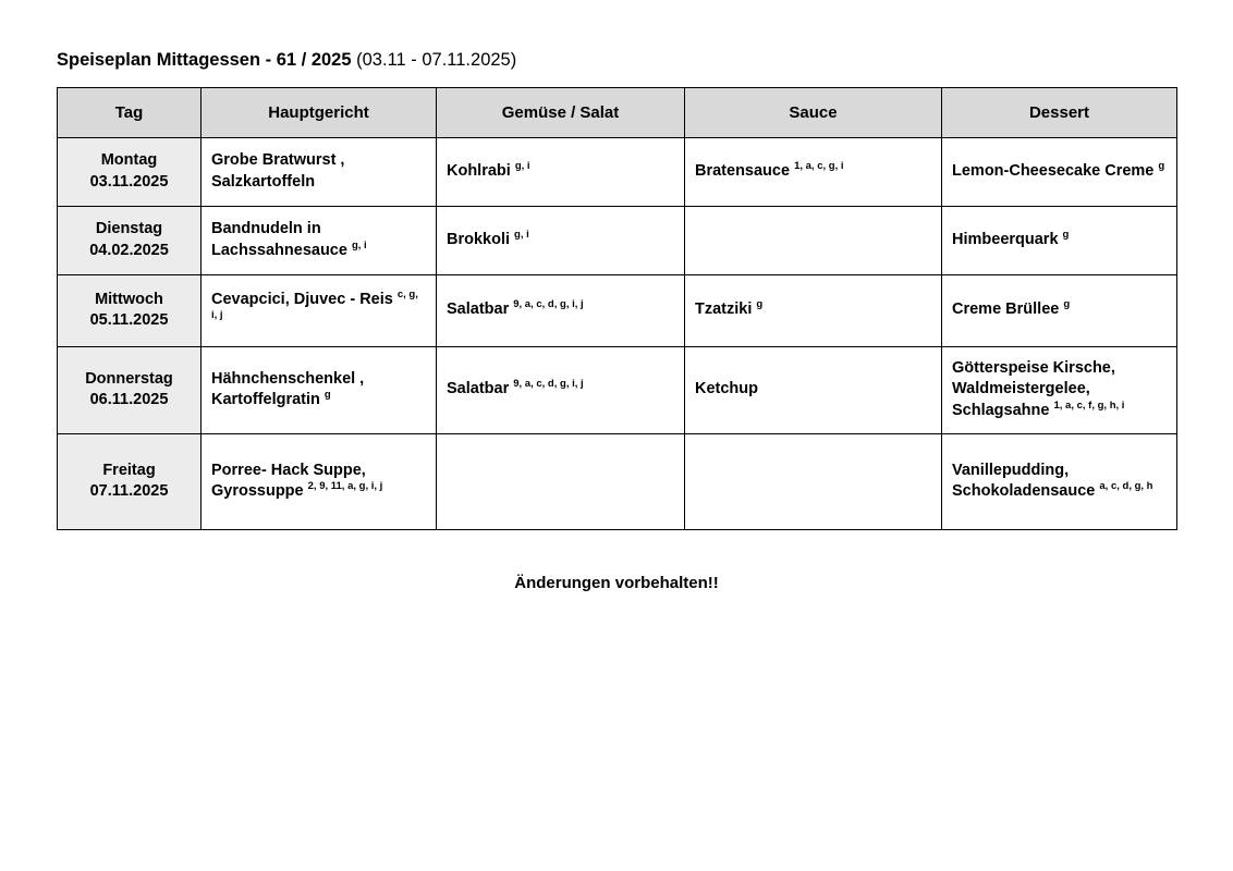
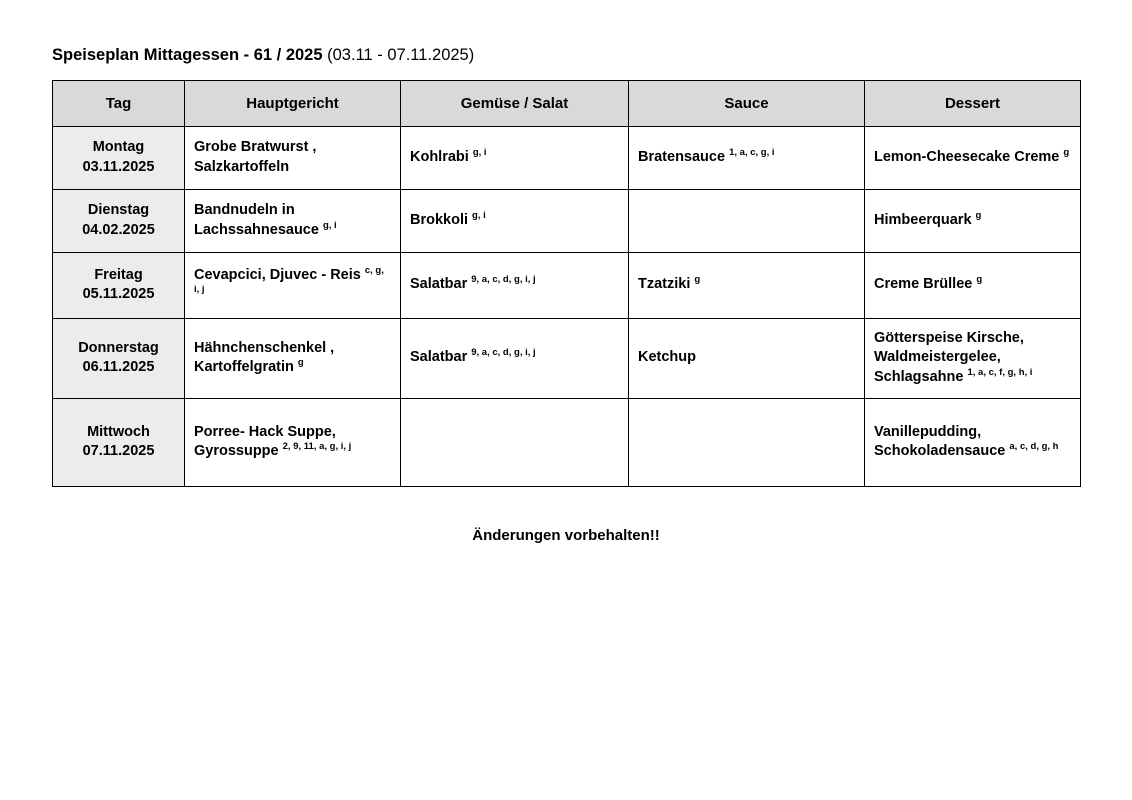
  Speiseplan Mittagessen - 61 / 2025 (03.11 - 07.11.2025)
  Tag	Hauptgericht	Gemüse / Salat	Sauce	Dessert
  Montag 03.11.2025	Grobe Bratwurst , Salzkartoffeln	Kohlrabi g, i	Bratensauce 1, a, c, g, i	Lemon-Cheesecake Creme g
  Dienstag 04.02.2025	Bandnudeln in Lachssahnesauce g, i	Brokkoli g, i		Himbeerquark g
- Mittwoch 05.11.2025	Cevapcici, Djuvec - Reis c, g, i, j	Salatbar 9, a, c, d, g, i, j	Tzatziki g	Creme Brüllee g
+ Freitag 05.11.2025	Cevapcici, Djuvec - Reis c, g, i, j	Salatbar 9, a, c, d, g, i, j	Tzatziki g	Creme Brüllee g
  Donnerstag 06.11.2025	Hähnchenschenkel , Kartoffelgratin g	Salatbar 9, a, c, d, g, i, j	Ketchup	Götterspeise Kirsche, Waldmeistergelee, Schlagsahne 1, a, c, f, g, h, i
- Freitag 07.11.2025	Porree- Hack Suppe, Gyrossuppe 2, 9, 11, a, g, i, j			Vanillepudding, Schokoladensauce a, c, d, g, h
+ Mittwoch 07.11.2025	Porree- Hack Suppe, Gyrossuppe 2, 9, 11, a, g, i, j			Vanillepudding, Schokoladensauce a, c, d, g, h
  Änderungen vorbehalten!!
